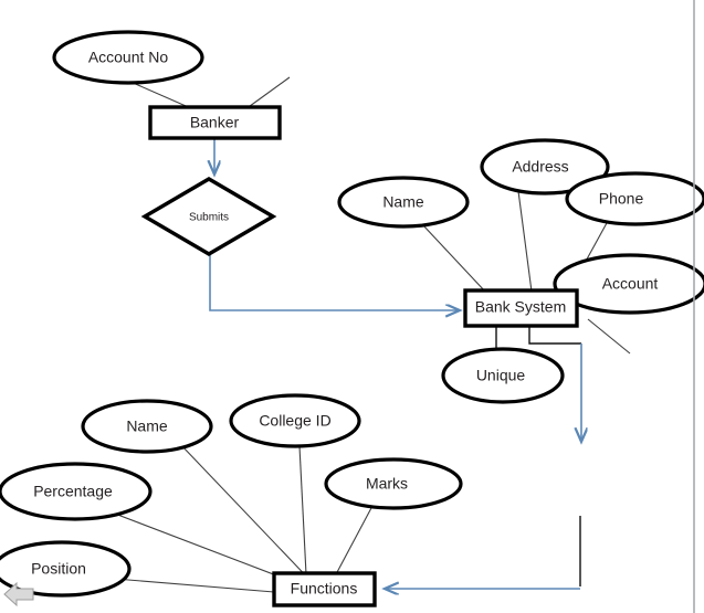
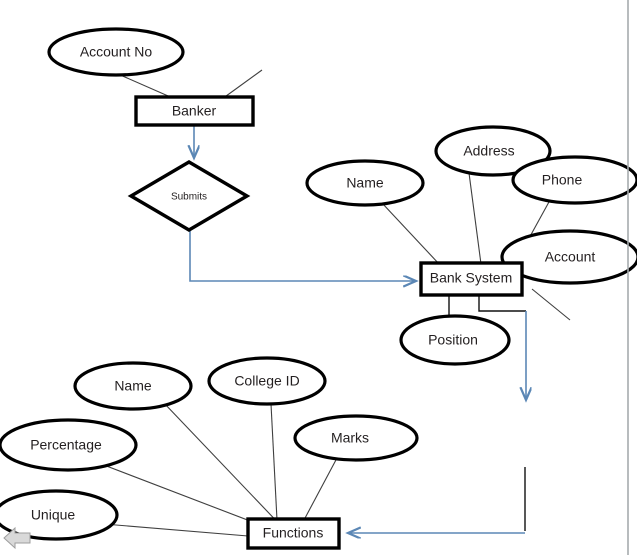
  Account No
  Name
  Address
  Phone
  Account
- Unique
+ Position
  Name
  College ID
  Percentage
  Marks
- Position
+ Unique
  Submits
  Banker
  Bank System
  Functions
